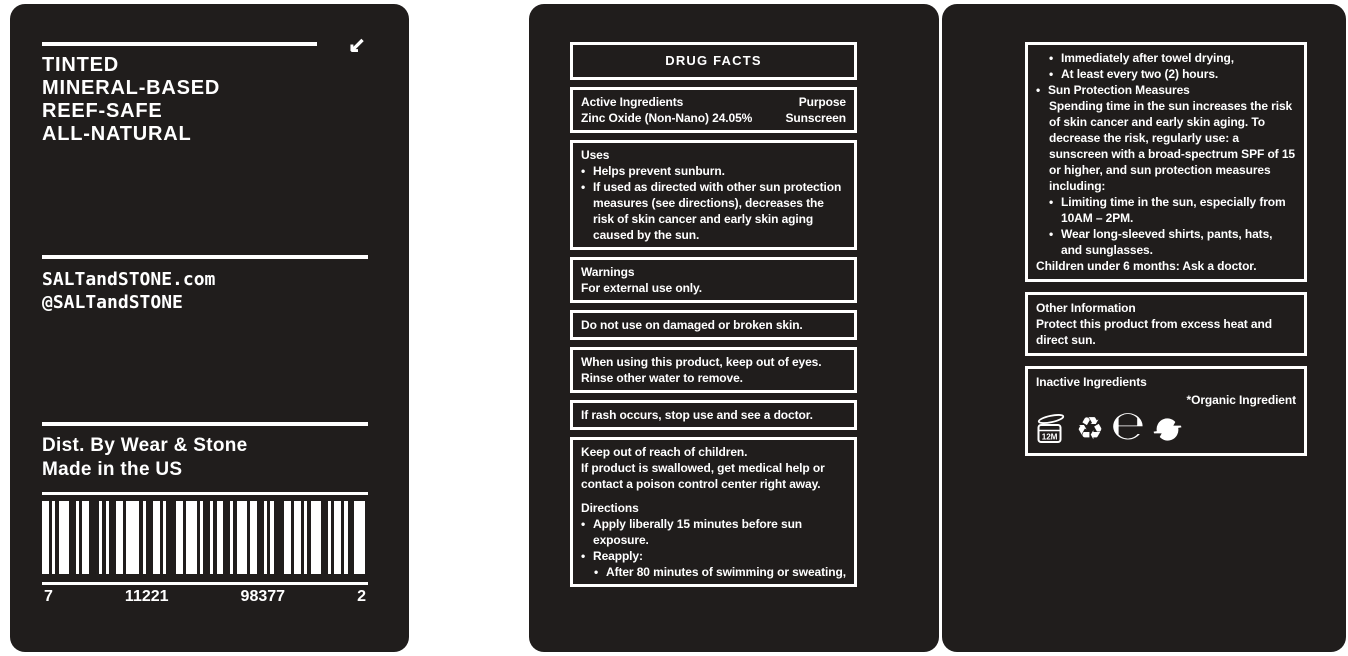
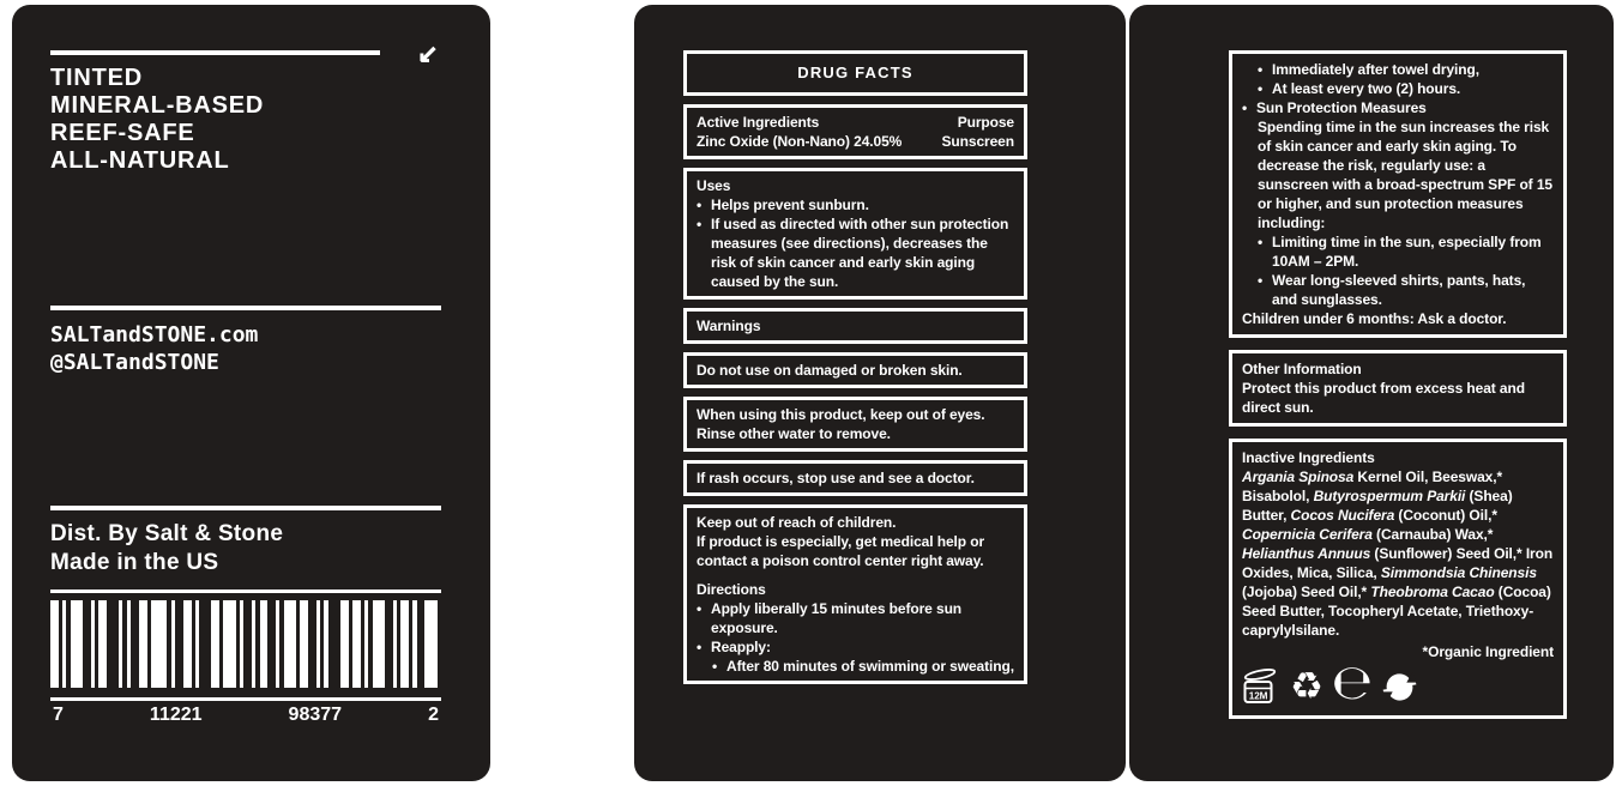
  ↙
  TINTED
  MINERAL-BASED
  REEF-SAFE
  ALL-NATURAL
  SALTandSTONE.com
  @SALTandSTONE
- Dist. By Wear & Stone
+ Dist. By Salt & Stone
  Made in the US
  7
  11221
  98377
  2
  DRUG FACTS
  Active Ingredients
  Purpose
  Zinc Oxide (Non-Nano) 24.05%
  Sunscreen
  Uses
  •
  Helps prevent sunburn.
  •
  If used as directed with other sun protection measures (see directions), decreases the risk of skin cancer and early skin aging caused by the sun.
  Warnings
- For external use only.
  Do not use on damaged or broken skin.
  When using this product, keep out of eyes. Rinse other water to remove.
  If rash occurs, stop use and see a doctor.
  Keep out of reach of children.
- If product is swallowed, get medical help or contact a poison control center right away.
+ If product is especially, get medical help or contact a poison control center right away.
  Directions
  •
  Apply liberally 15 minutes before sun exposure.
  •
  Reapply:
  •
  After 80 minutes of swimming or sweating,
  •
  Immediately after towel drying,
  •
  At least every two (2) hours.
  •
  Sun Protection Measures
  Spending time in the sun increases the risk of skin cancer and early skin aging. To decrease the risk, regularly use: a sunscreen with a broad-spectrum SPF of 15 or higher, and sun protection measures including:
  •
  Limiting time in the sun, especially from 10AM – 2PM.
  •
  Wear long-sleeved shirts, pants, hats, and sunglasses.
  Children under 6 months: Ask a doctor.
  Other Information
  Protect this product from excess heat and direct sun.
  Inactive Ingredients
+ Argania Spinosa Kernel Oil, Beeswax,* Bisabolol, Butyrospermum Parkii (Shea) Butter, Cocos Nucifera (Coconut) Oil,* Copernicia Cerifera (Carnauba) Wax,* Helianthus Annuus (Sunflower) Seed Oil,* Iron Oxides, Mica, Silica, Simmondsia Chinensis (Jojoba) Seed Oil,* Theobroma Cacao (Cocoa) Seed Butter, Tocopheryl Acetate, Triethoxy-caprylylsilane.
  *Organic Ingredient
  12M
  ♻
  ℮
